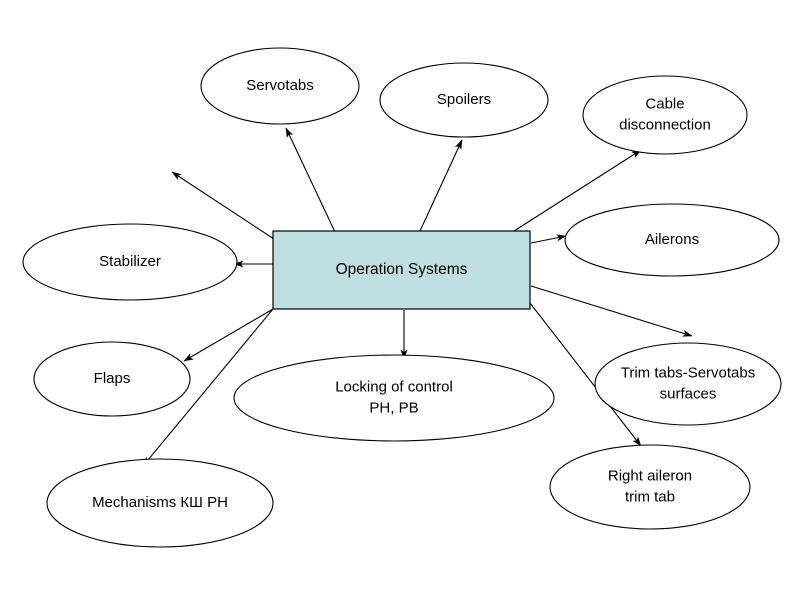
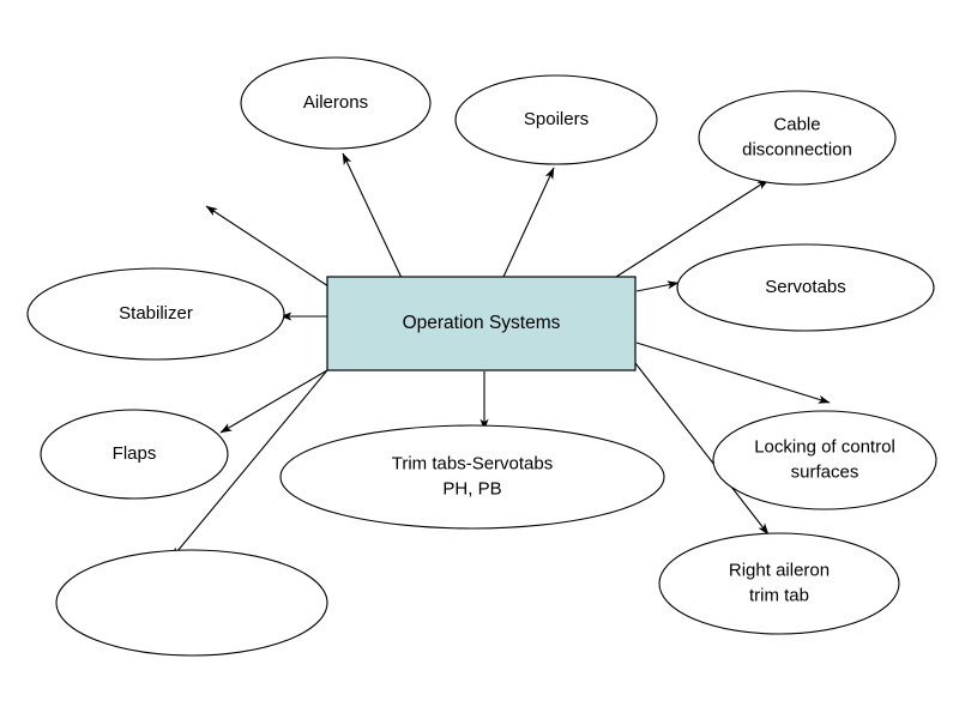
- Servotabs
+ Ailerons
  Spoilers
  Cable
  disconnection
- Ailerons
+ Servotabs
- Trim tabs-Servotabs
+ Locking of control
  surfaces
  Right aileron
  trim tab
- Locking of control
+ Trim tabs-Servotabs
  РН, РВ
- Mechanisms КШ РН
  Flaps
  Stabilizer
  Operation Systems
